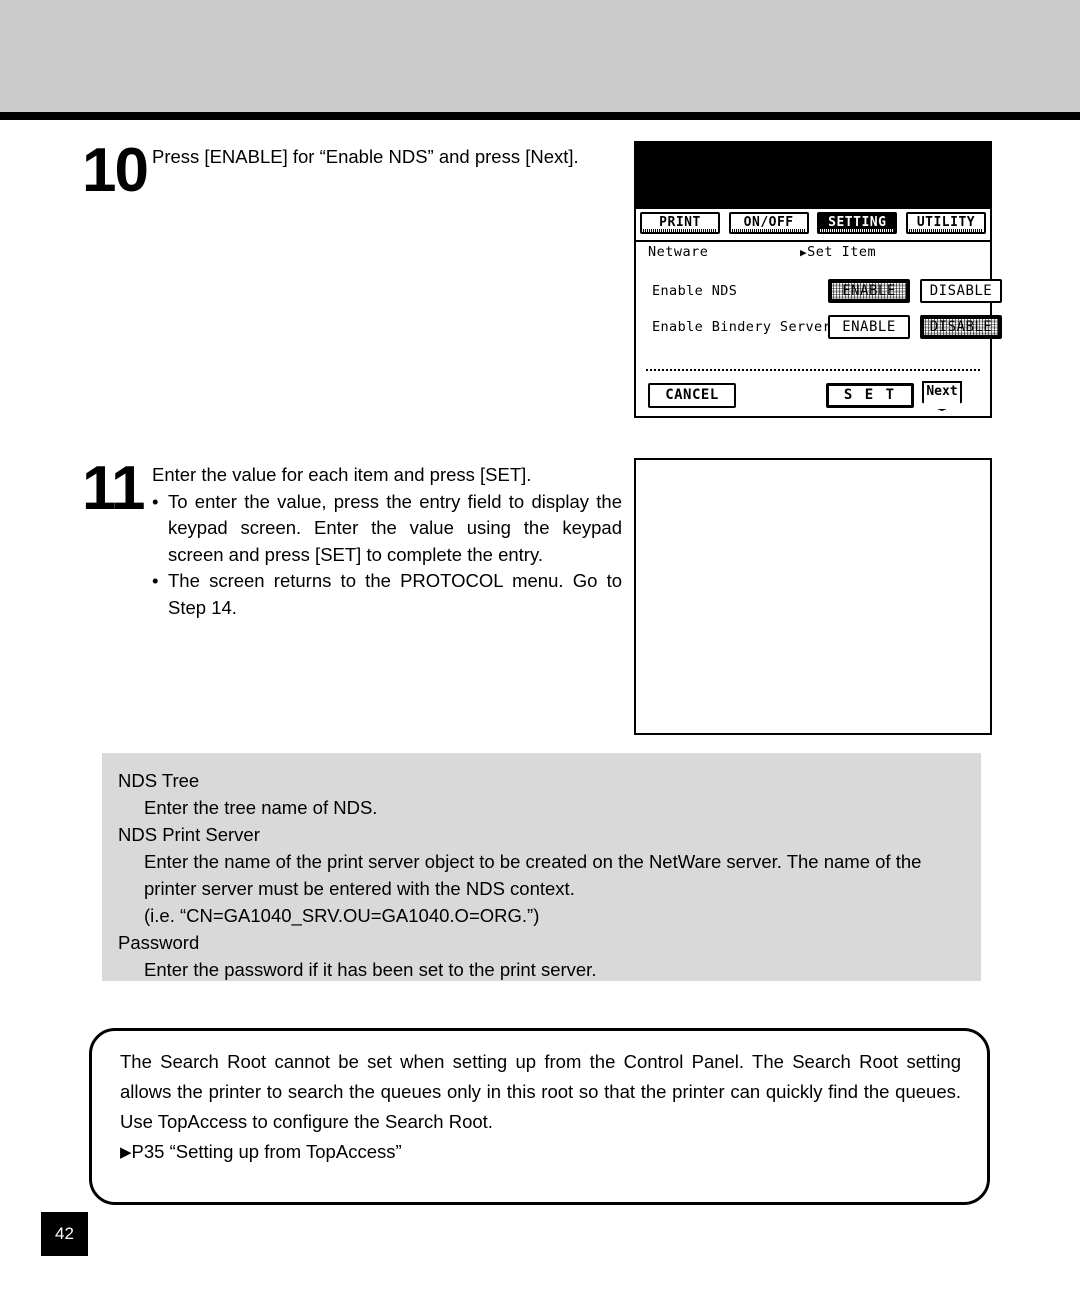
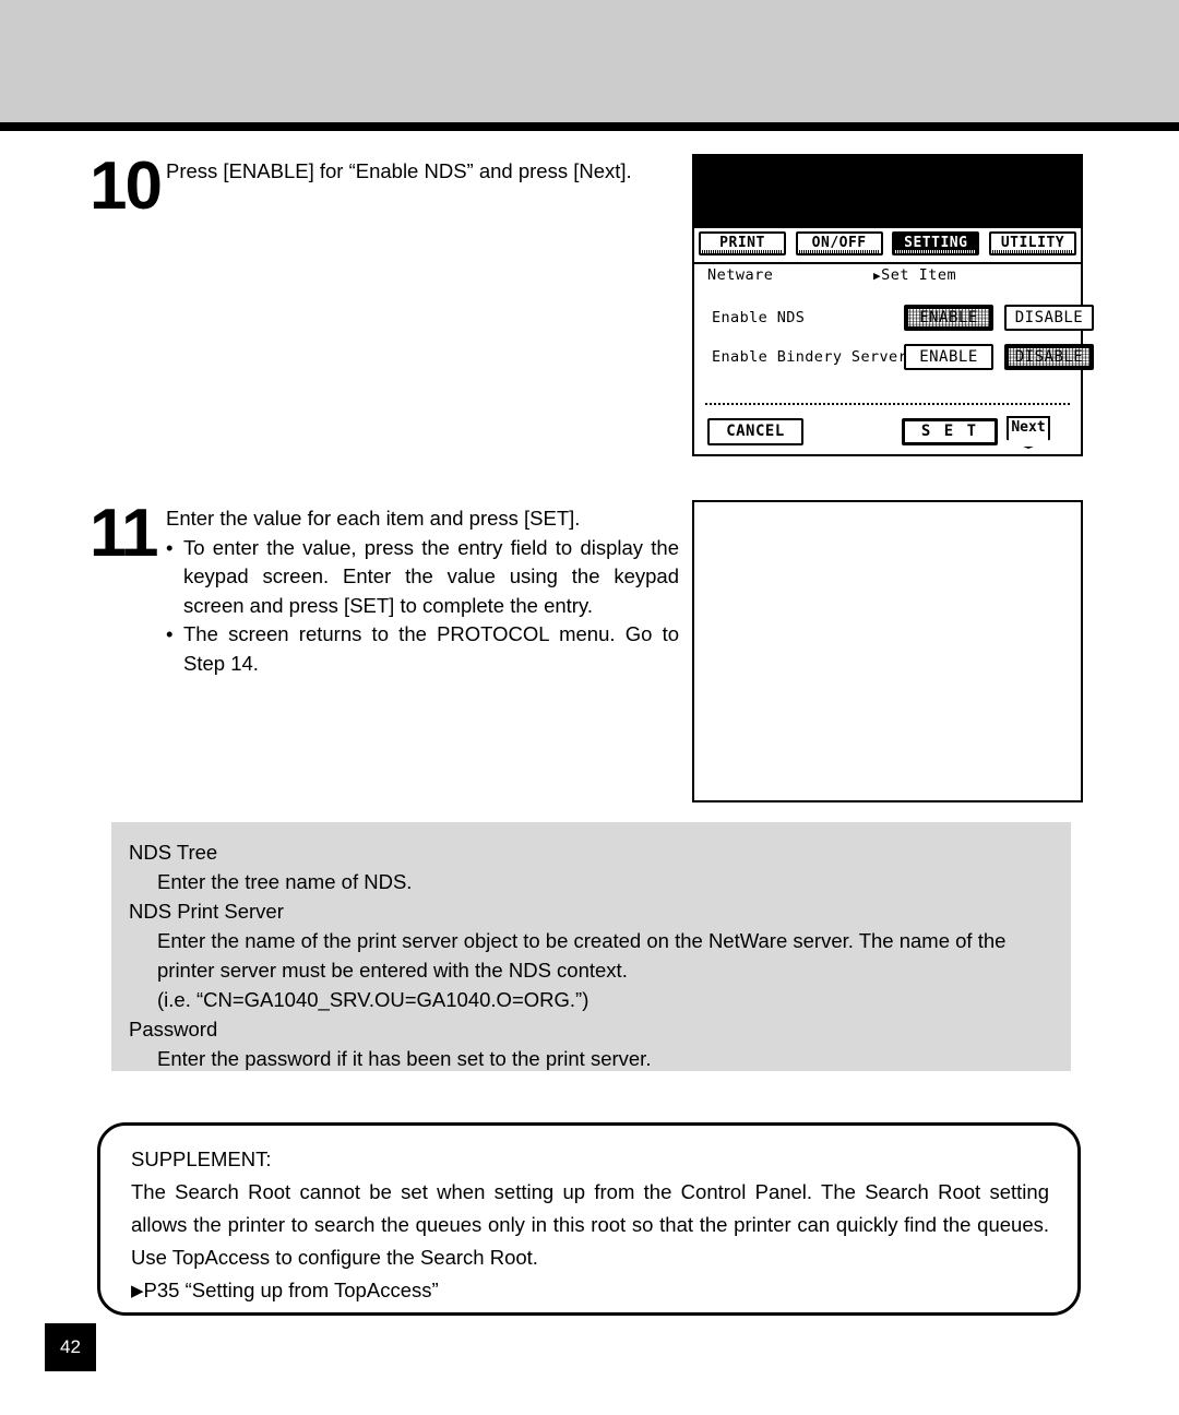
  10
  Press [ENABLE] for “Enable NDS” and press [Next].
  PRINT
  ON/OFF
  SETTING
  UTILITY
  Netware
  ▶Set Item
  Enable NDS
  ENABLE
  DISABLE
  Enable Bindery Server
  ENABLE
  DISABLE
  CANCEL
  S E T
  Next
  11
  Enter the value for each item and press [SET].
  To enter the value, press the entry field to display the keypad screen. Enter the value using the keypad screen and press [SET] to complete the entry.
  The screen returns to the PROTOCOL menu. Go to Step 14.
  NDS Tree
  Enter the tree name of NDS.
  NDS Print Server
  Enter the name of the print server object to be created on the NetWare server. The name of the printer server must be entered with the NDS context.
  (i.e. “CN=GA1040_SRV.OU=GA1040.O=ORG.”)
  Password
  Enter the password if it has been set to the print server.
+ SUPPLEMENT:
  The Search Root cannot be set when setting up from the Control Panel. The Search Root setting allows the printer to search the queues only in this root so that the printer can quickly find the queues. Use TopAccess to configure the Search Root.
  ▶P35 “Setting up from TopAccess”
  42
